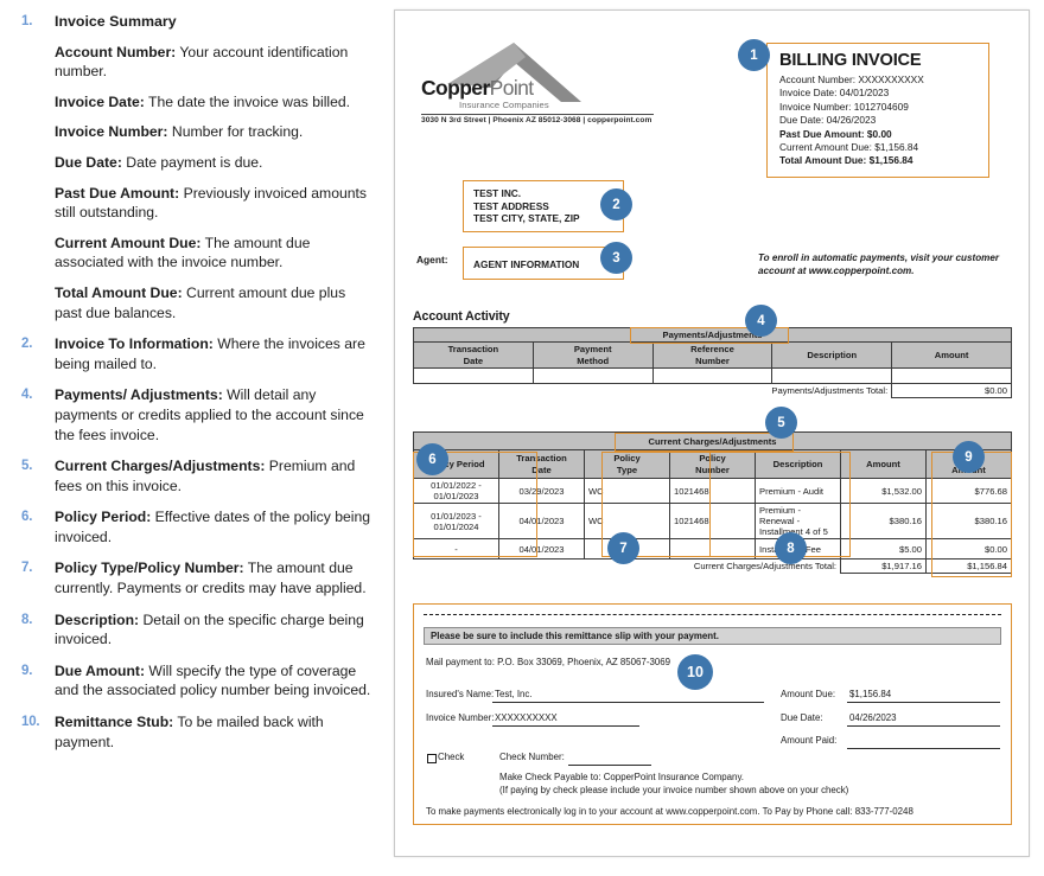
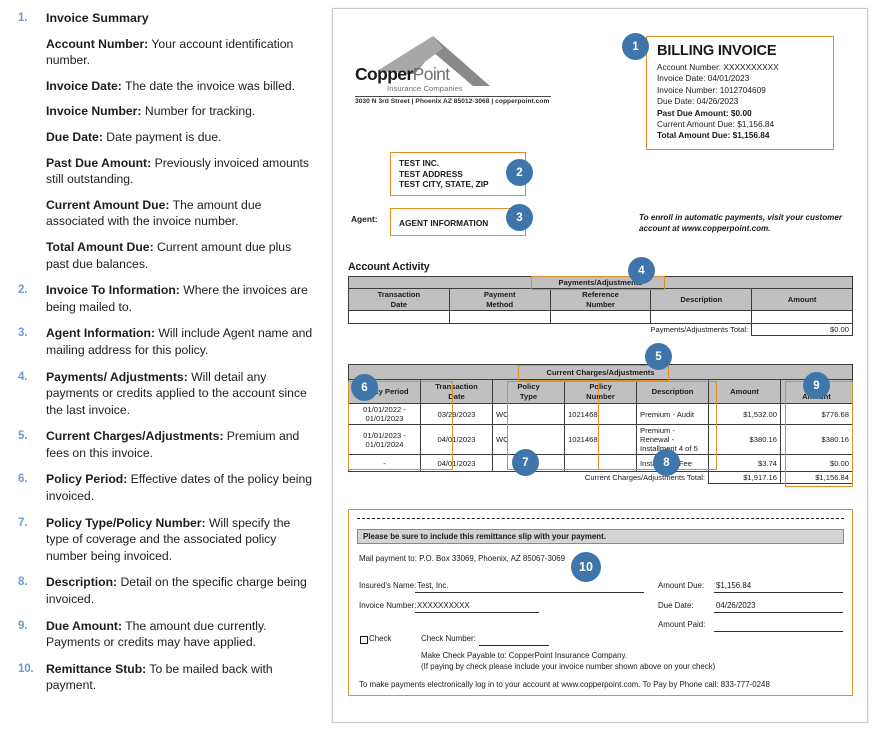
  1.
  Invoice Summary
  Account Number: Your account identification number.
  Invoice Date: The date the invoice was billed.
  Invoice Number: Number for tracking.
  Due Date: Date payment is due.
  Past Due Amount: Previously invoiced amounts still outstanding.
  Current Amount Due: The amount due associated with the invoice number.
  Total Amount Due: Current amount due plus past due balances.
  2.
  Invoice To Information: Where the invoices are being mailed to.
+ 3.
+ Agent Information: Will include Agent name and mailing address for this policy.
  4.
- Payments/ Adjustments: Will detail any payments or credits applied to the account since the fees invoice.
+ Payments/ Adjustments: Will detail any payments or credits applied to the account since the last invoice.
  5.
  Current Charges/Adjustments: Premium and fees on this invoice.
  6.
  Policy Period: Effective dates of the policy being invoiced.
  7.
- Policy Type/Policy Number: The amount due currently. Payments or credits may have applied.
+ Policy Type/Policy Number: Will specify the type of coverage and the associated policy number being invoiced.
  8.
  Description: Detail on the specific charge being invoiced.
  9.
- Due Amount: Will specify the type of coverage and the associated policy number being invoiced.
+ Due Amount: The amount due currently. Payments or credits may have applied.
  10.
  Remittance Stub: To be mailed back with payment.
  CopperPoint
  Insurance Companies
  BILLING INVOICE
  Account Number: XXXXXXXXXX
  Invoice Date: 04/01/2023
  Invoice Number: 1012704609
  Due Date: 04/26/2023
  Past Due Amount: $0.00
  Current Amount Due: $1,156.84
  Total Amount Due: $1,156.84
  TEST INC.
  TEST ADDRESS
  TEST CITY, STATE, ZIP
  Agent:
  AGENT INFORMATION
  To enroll in automatic payments, visit your customer account at www.copperpoint.com.
  Account Activity
  Payments/Adjustmen
  TransactionDate	PaymentMethod	ReferenceNumber	Description	Amount
  Payments/Adjustments Total:	$0.00
  Current Charges/Adjustments
  y Period	TransactionDate	PolicyType	PolicyNumber	Description	Amount	Ant
  01/01/2022 - 01/01/2023	03/29/2023	WC	1021468	Premium - Audit	$1,532.00	$776.68
  01/01/2023 - 01/01/2024	04/01/2023	WC	1021468	Premium - Renewal - Installnt 4 of 5	$380.16	$380.16
- -	04/01/2023			Inst Fee	$5.00	$0.00
+ -	04/01/2023			Inst Fee	$3.74	$0.00
  Current Charges/Adjustments Total:	$1,917.16	$1,156.84
  Please be sure to include this remittance slip with your payment.
  Mail payment to: P.O. Box 33069, Phoenix, AZ 85067-3069
  Insured's Name:
  Test, Inc.
  Invoice Number:
  XXXXXXXXXX
  Amount Due:
  $1,156.84
  Due Date:
  04/26/2023
  Amount Paid:
  Check
  Check Number:
  Make Check Payable to: CopperPoint Insurance Company.
  (If paying by check please include your invoice number shown above on your check)
  To make payments electronically log in to your account at www.copperpoint.com. To Pay by Phone call: 833-777-0248
  1
  2
  3
  4
  5
  6
  7
  8
  9
  10
